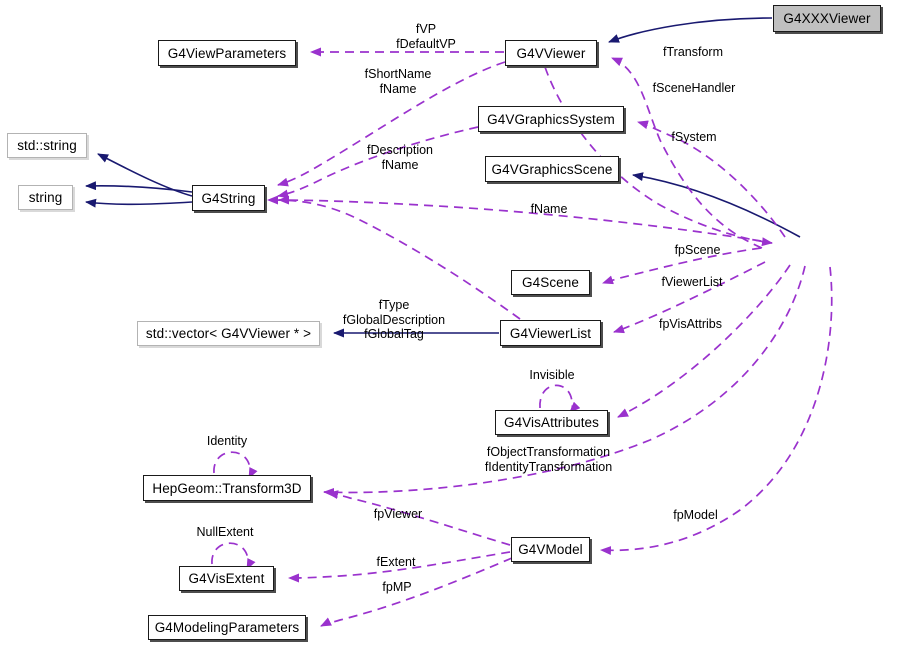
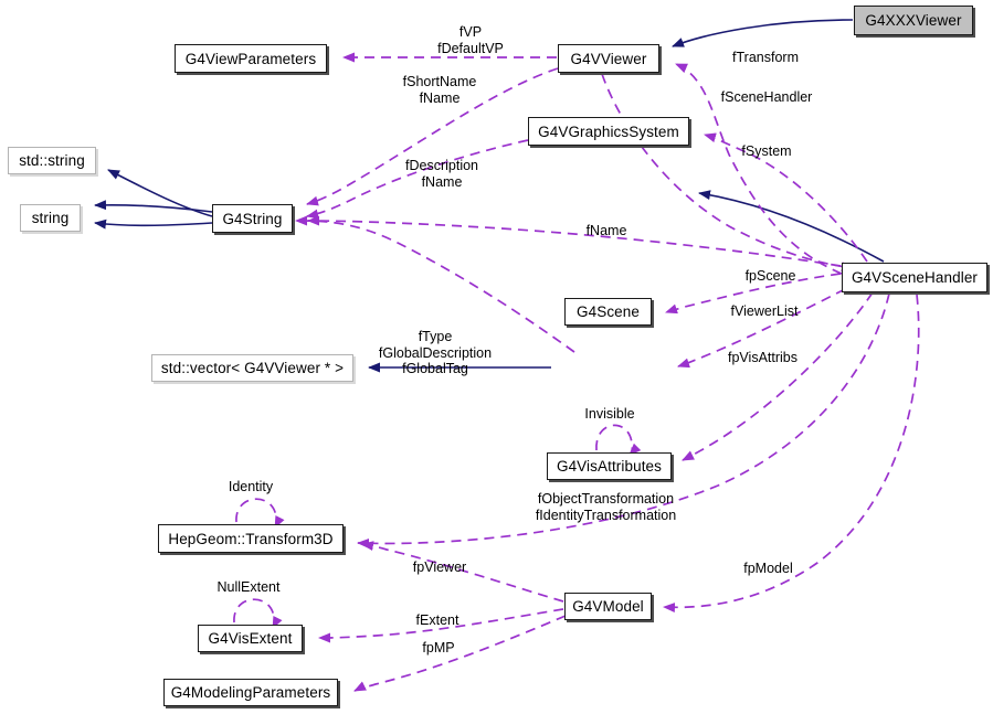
  G4XXXViewer
  G4ViewParameters
  G4VViewer
  G4VGraphicsSystem
  std::string
- G4VGraphicsScene
  string
  G4String
+ G4VSceneHandler
  G4Scene
  std::vector< G4VViewer * >
- G4ViewerList
  G4VisAttributes
  HepGeom::Transform3D
  G4VModel
  G4VisExtent
  G4ModelingParameters
  fVP
  fDefaultVP
  fTransform
  fShortName
  fName
  fSceneHandler
  fSystem
  fDescription
  fName
  fName
  fpScene
  fViewerList
  fType
  fGlobalDescription
  fGlobalTag
  fpVisAttribs
  Invisible
  Identity
  fObjectTransformation
  fIdentityTransformation
  fpViewer
  fpModel
  NullExtent
  fExtent
  fpMP
